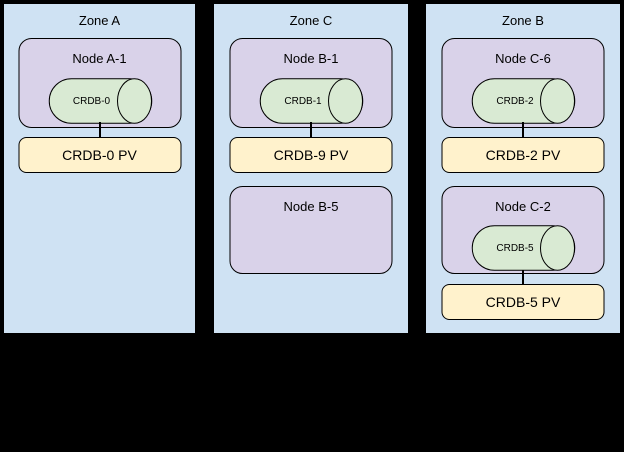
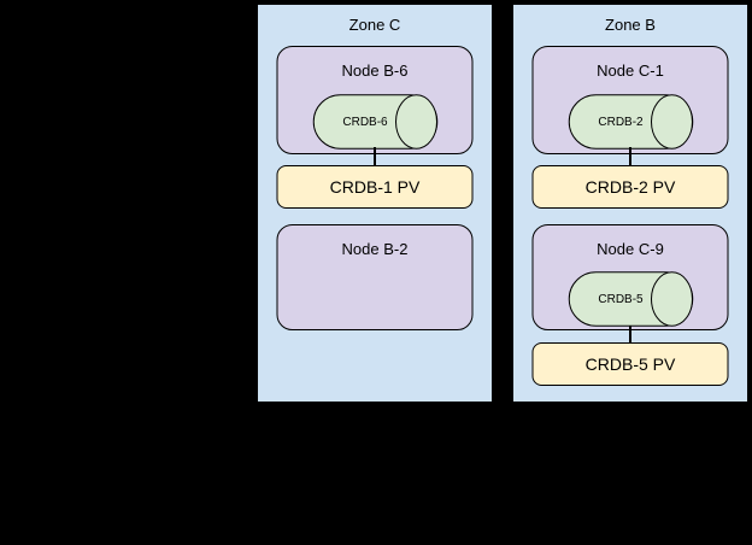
- Zone A
- Node A-1
- CRDB-0
- CRDB-0 PV
  Zone C
- Node B-1
+ Node B-6
- CRDB-1
+ CRDB-6
- CRDB-9 PV
+ CRDB-1 PV
- Node B-5
+ Node B-2
  Zone B
- Node C-6
+ Node C-1
  CRDB-2
  CRDB-2 PV
- Node C-2
+ Node C-9
  CRDB-5
  CRDB-5 PV
